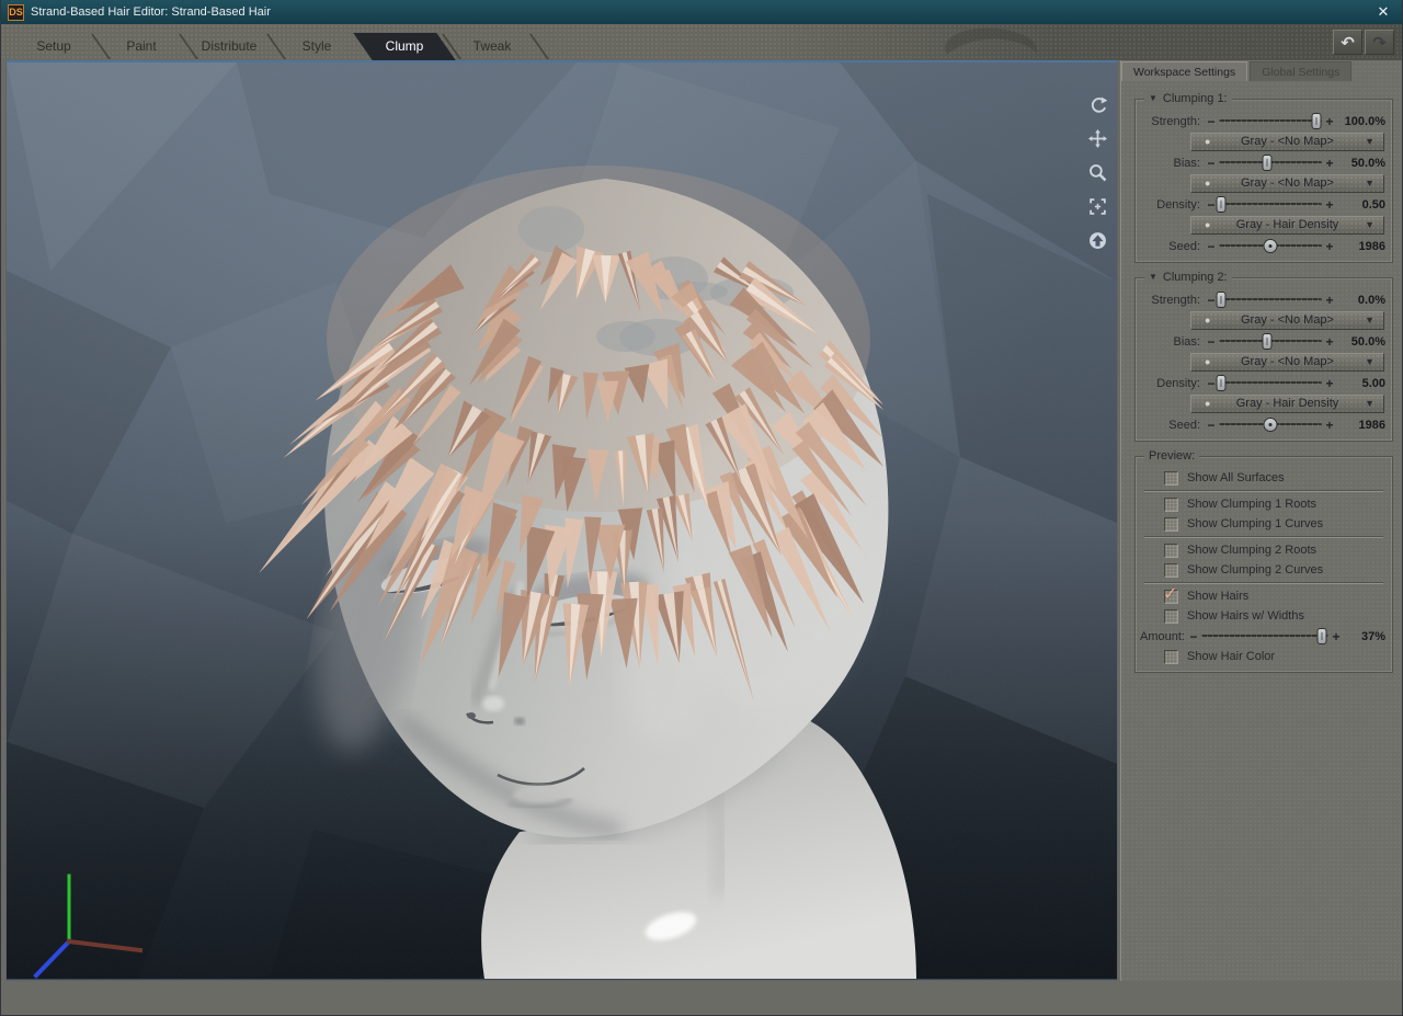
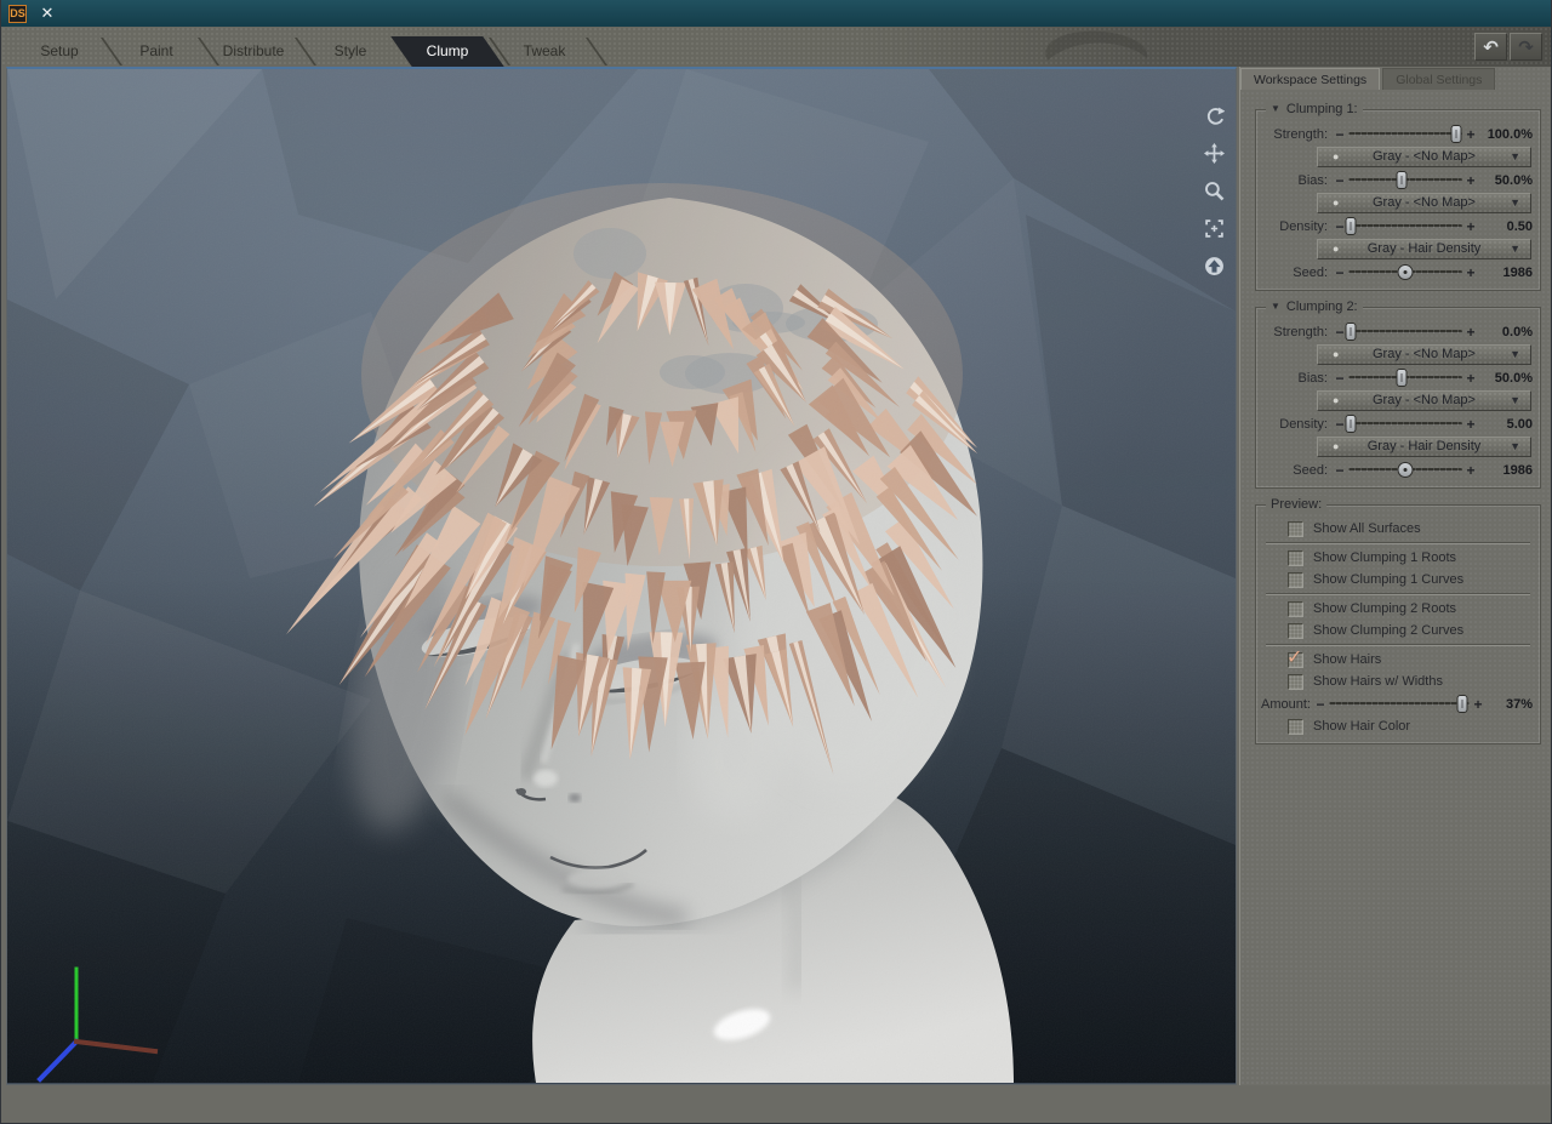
  DS
- Strand-Based Hair Editor: Strand-Based Hair
  ✕
  Setup
  Paint
  Distribute
  Style
  Clump
  Tweak
  ↶
  ↷
  Workspace Settings
  Global Settings
  ▼
  Clumping 1:
  Strength:
  −
  +
  100.0%
  ●
  Gray - <No Map>
  ▼
  Bias:
  −
  +
  50.0%
  ●
  Gray - <No Map>
  ▼
  Density:
  −
  +
  0.50
  ●
  Gray - Hair Density
  ▼
  Seed:
  −
  +
  1986
  ▼
  Clumping 2:
  Strength:
  −
  +
  0.0%
  ●
  Gray - <No Map>
  ▼
  Bias:
  −
  +
  50.0%
  ●
  Gray - <No Map>
  ▼
  Density:
  −
  +
  5.00
  ●
  Gray - Hair Density
  ▼
  Seed:
  −
  +
  1986
  Preview:
  Show All Surfaces
  Show Clumping 1 Roots
  Show Clumping 1 Curves
  Show Clumping 2 Roots
  Show Clumping 2 Curves
  ✓
  Show Hairs
  Show Hairs w/ Widths
  Amount:
  −
  +
  37%
  Show Hair Color
